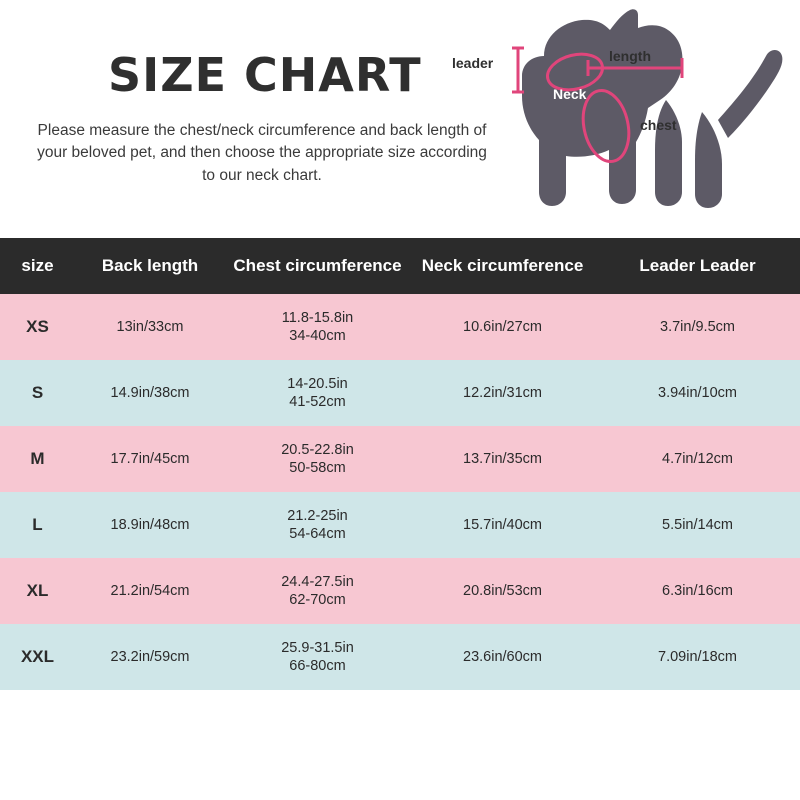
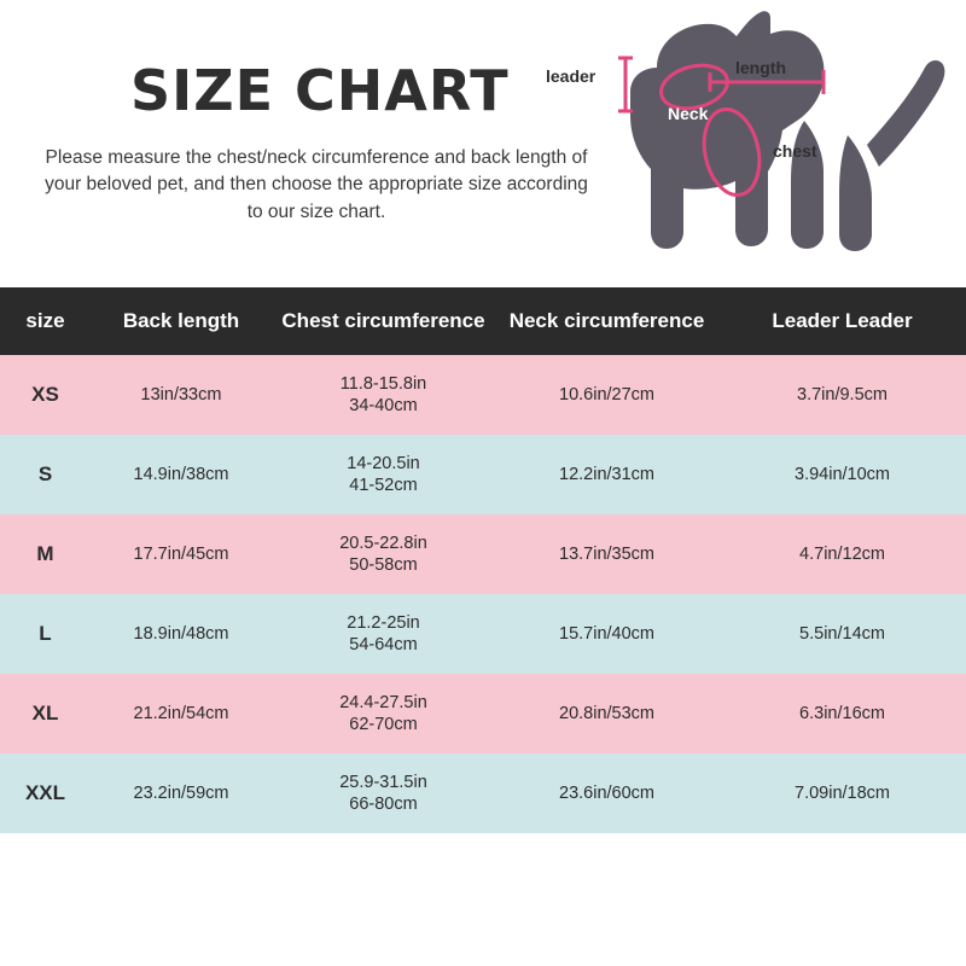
  SIZE CHART
- Please measure the chest/neck circumference and back length of your beloved pet, and then choose the appropriate size according to our neck chart.
+ Please measure the chest/neck circumference and back length of your beloved pet, and then choose the appropriate size according to our size chart.
  leader
  length
  Neck
  chest
  size	Back length	Chest circumference	Neck circumference	Leader Leader
  XS	13in/33cm	11.8-15.8in 34-40cm	10.6in/27cm	3.7in/9.5cm
  S	14.9in/38cm	14-20.5in 41-52cm	12.2in/31cm	3.94in/10cm
  M	17.7in/45cm	20.5-22.8in 50-58cm	13.7in/35cm	4.7in/12cm
  L	18.9in/48cm	21.2-25in 54-64cm	15.7in/40cm	5.5in/14cm
  XL	21.2in/54cm	24.4-27.5in 62-70cm	20.8in/53cm	6.3in/16cm
  XXL	23.2in/59cm	25.9-31.5in 66-80cm	23.6in/60cm	7.09in/18cm
